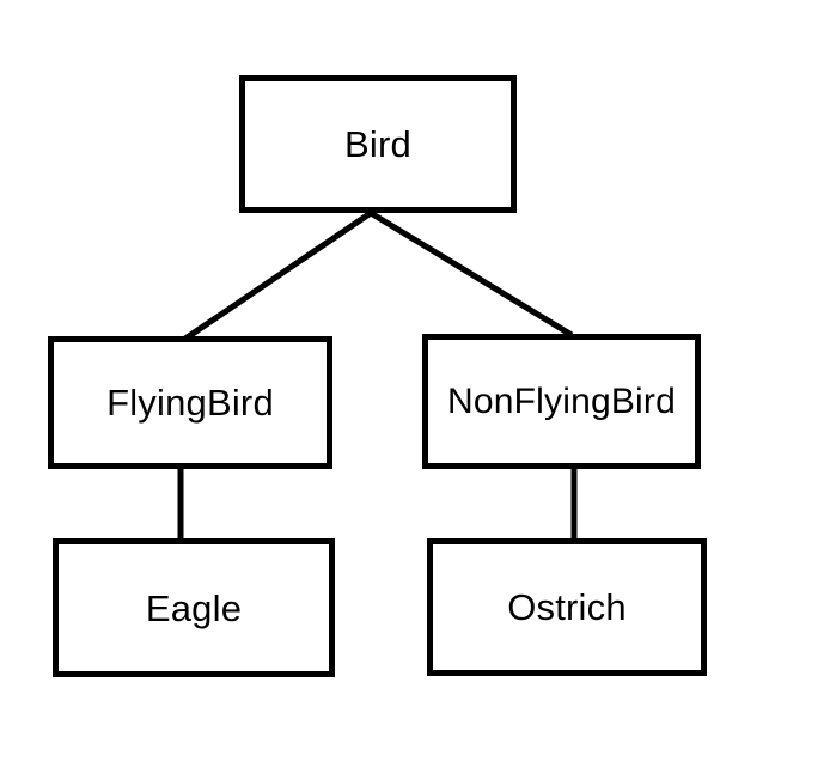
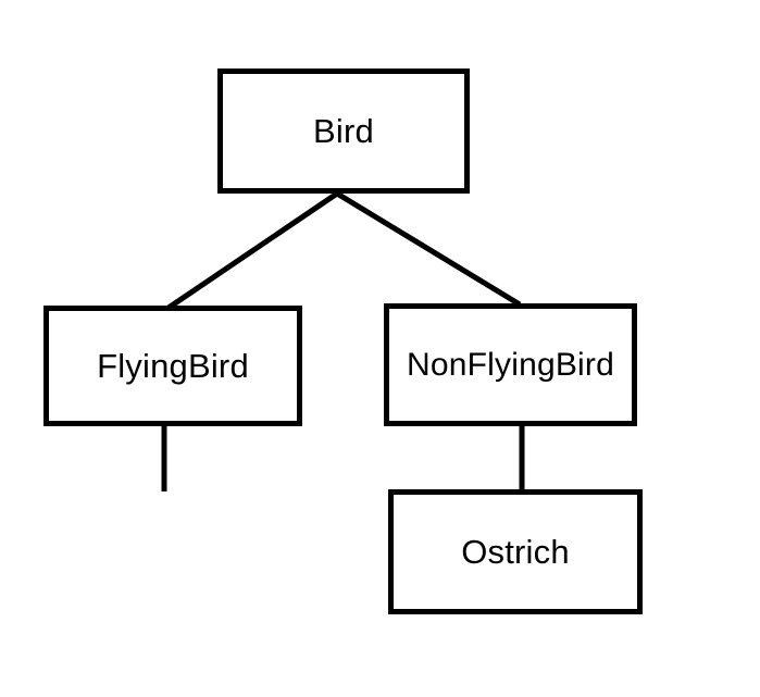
  Bird
  FlyingBird
  NonFlyingBird
- Eagle
  Ostrich
